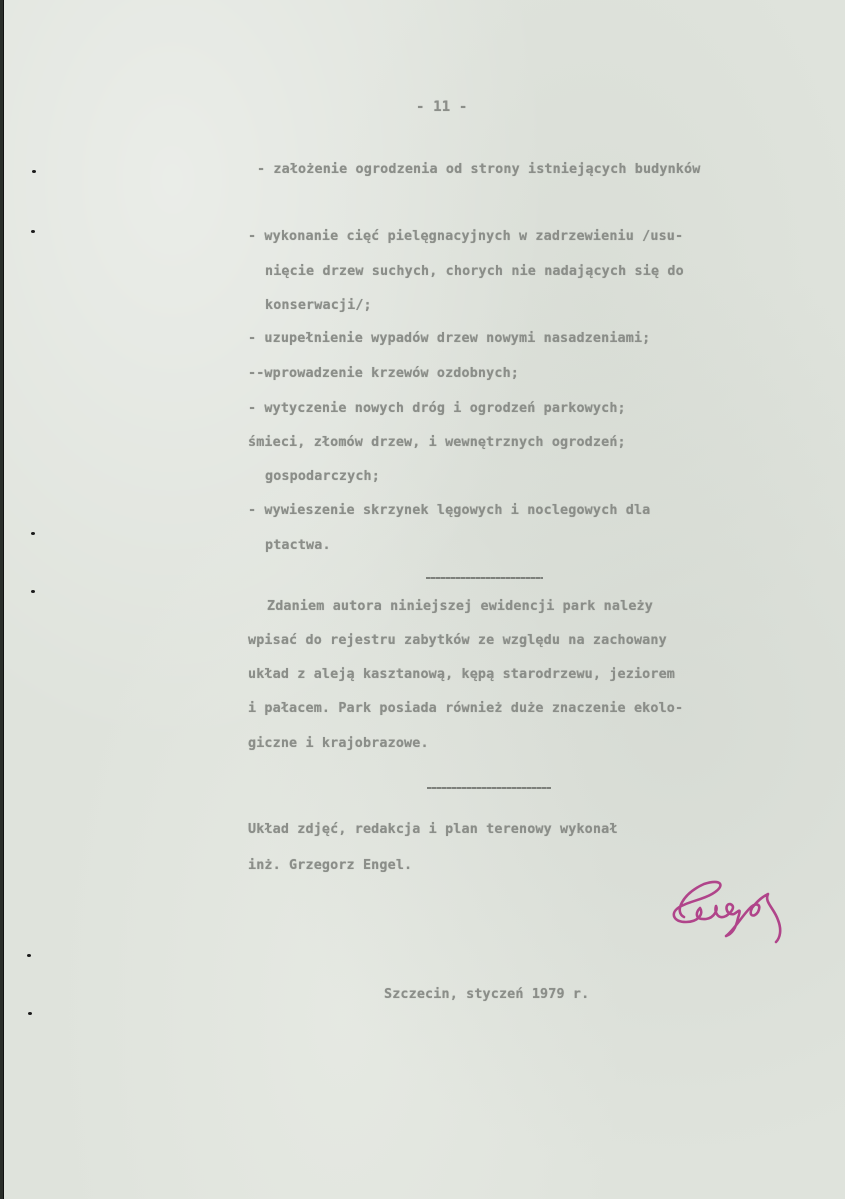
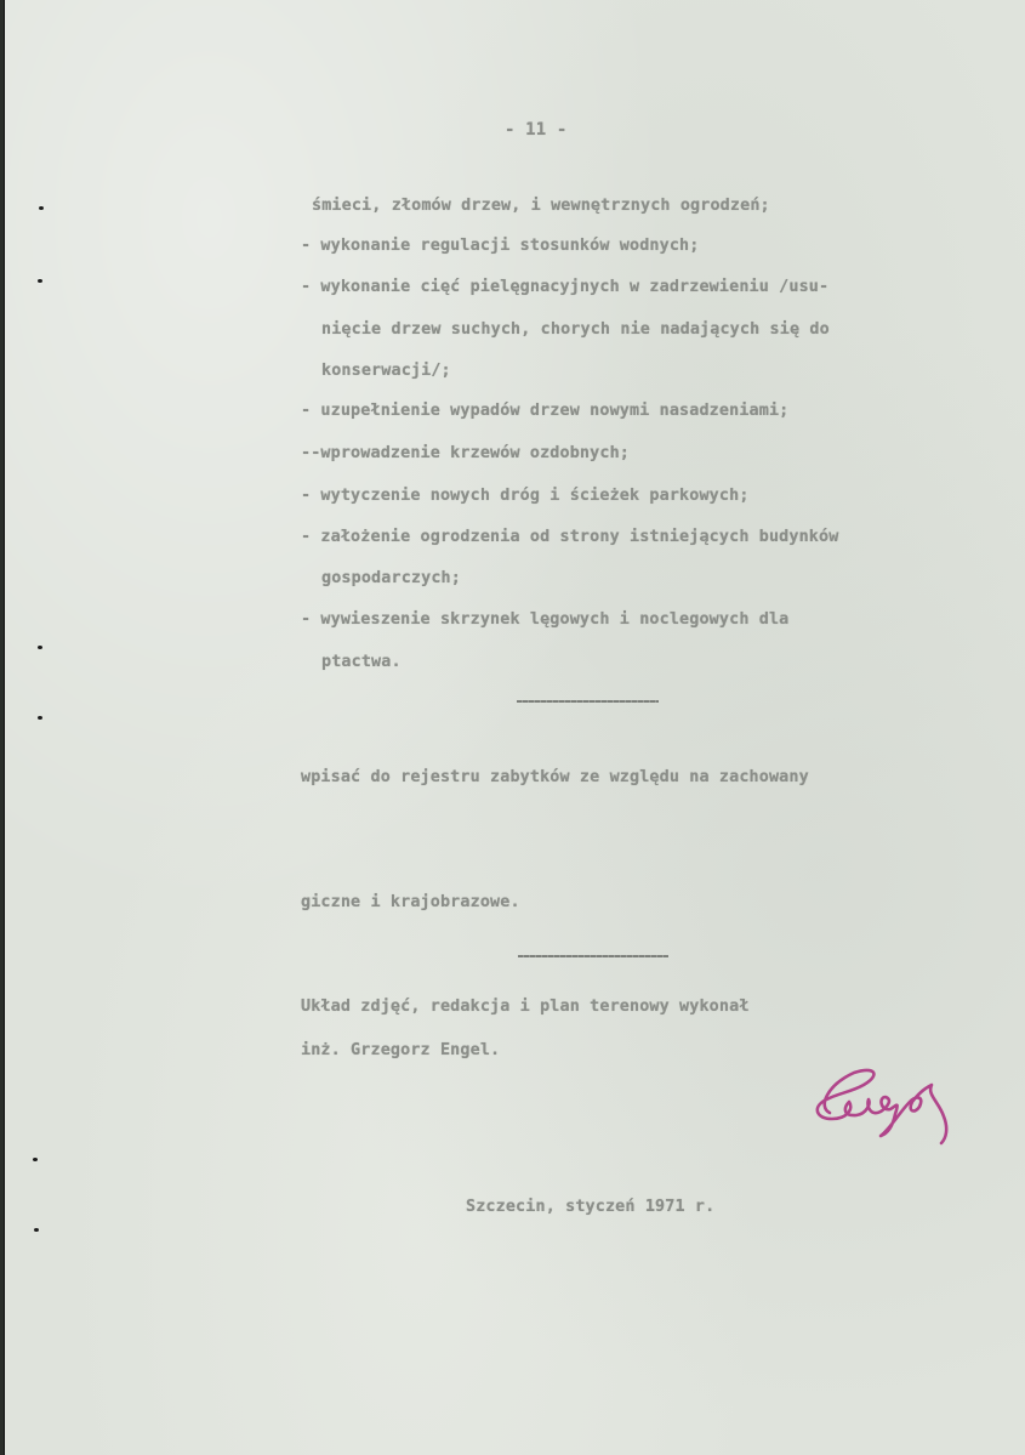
  - 11 -
- - założenie ogrodzenia od strony istniejących budynków
+ śmieci, złomów drzew, i wewnętrznych ogrodzeń;
+ - wykonanie regulacji stosunków wodnych;
  - wykonanie cięć pielęgnacyjnych w zadrzewieniu /usu-
  nięcie drzew suchych, chorych nie nadających się do
  konserwacji/;
  - uzupełnienie wypadów drzew nowymi nasadzeniami;
  --wprowadzenie krzewów ozdobnych;
- - wytyczenie nowych dróg i ogrodzeń parkowych;
+ - wytyczenie nowych dróg i ścieżek parkowych;
- śmieci, złomów drzew, i wewnętrznych ogrodzeń;
+ - założenie ogrodzenia od strony istniejących budynków
  gospodarczych;
  - wywieszenie skrzynek lęgowych i noclegowych dla
  ptactwa.
- Zdaniem autora niniejszej ewidencji park należy
  wpisać do rejestru zabytków ze względu na zachowany
- układ z aleją kasztanową, kępą starodrzewu, jeziorem
- i pałacem. Park posiada również duże znaczenie ekolo-
  giczne i krajobrazowe.
  Układ zdjęć, redakcja i plan terenowy wykonał
  inż. Grzegorz Engel.
- Szczecin, styczeń 1979 r.
+ Szczecin, styczeń 1971 r.
